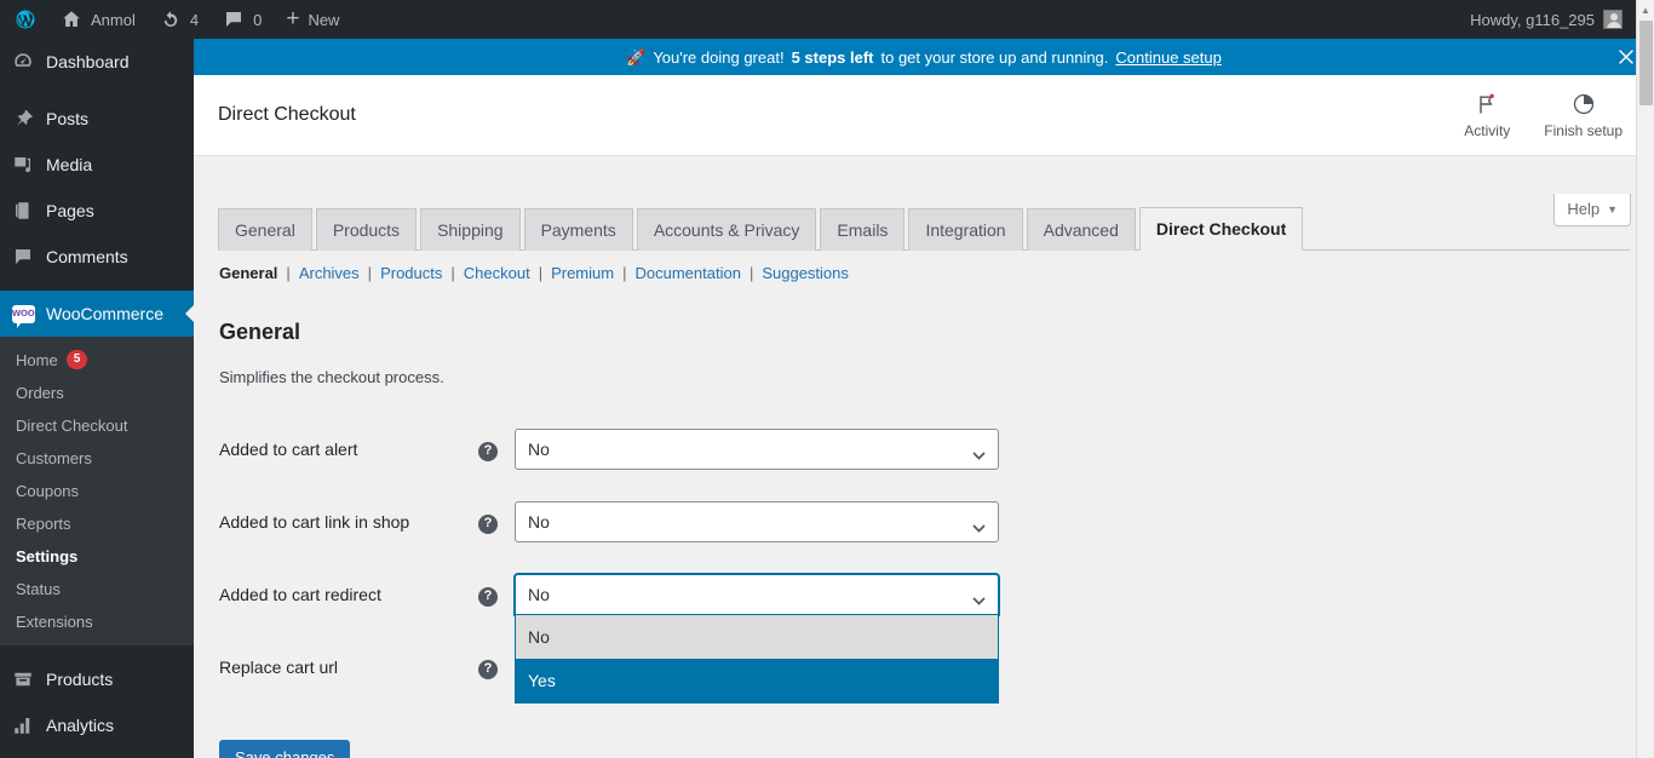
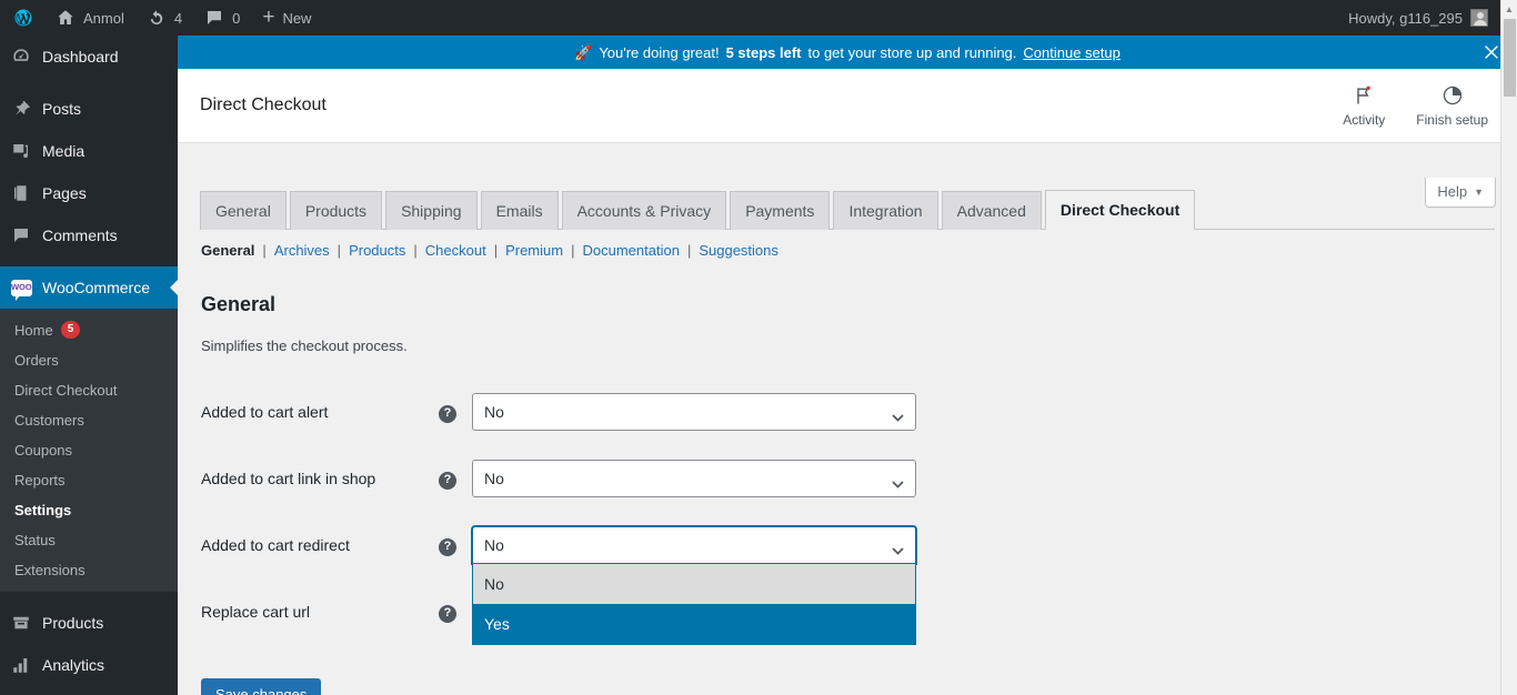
  Anmol
  4
  0
  +
  New
  Howdy, g116_295
  Dashboard
  Posts
  Media
  Pages
  Comments
  WOO
  WooCommerce
  Home
  5
  Orders
  Direct Checkout
  Customers
  Coupons
  Reports
  Settings
  Status
  Extensions
  Products
  Analytics
  🚀
  You're doing great!
  5 steps left
  to get your store up and running.
  Continue setup
  Direct Checkout
  Activity
  Finish setup
  Help
  ▼
  General
  Products
  Shipping
- Payments
+ Emails
  Accounts & Privacy
- Emails
+ Payments
  Integration
  Advanced
  Direct Checkout
  General
  |
  Archives
  |
  Products
  |
  Checkout
  |
  Premium
  |
  Documentation
  |
  Suggestions
  General
  Simplifies the checkout process.
  Added to cart alert	?	No
  Added to cart link in shop	?	No
  Added to cart redirect	?	No No Yes
  Replace cart url	?
  ▲
